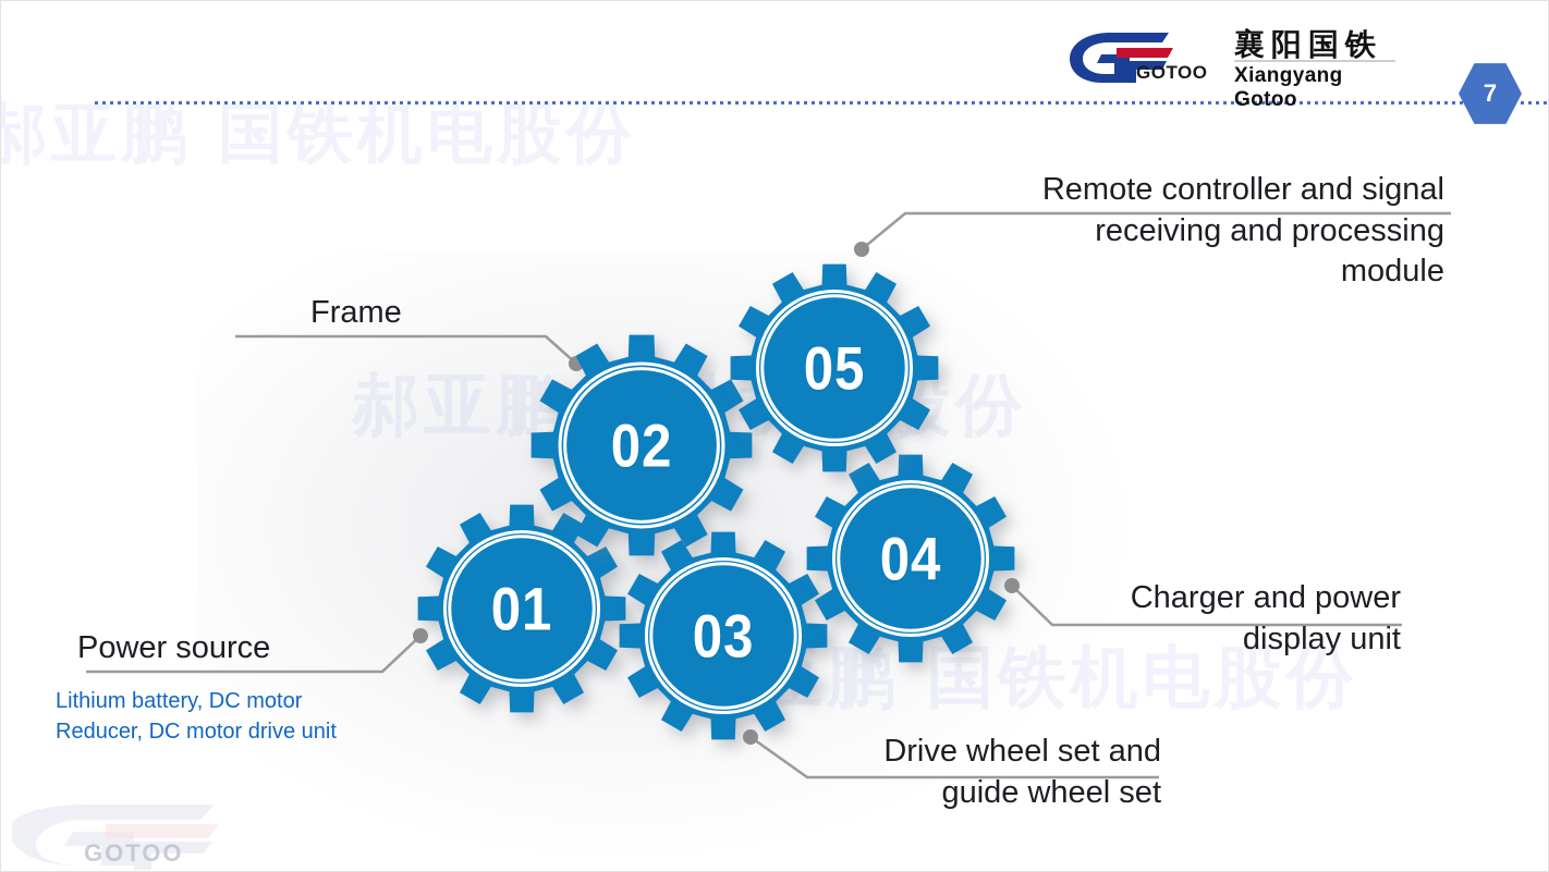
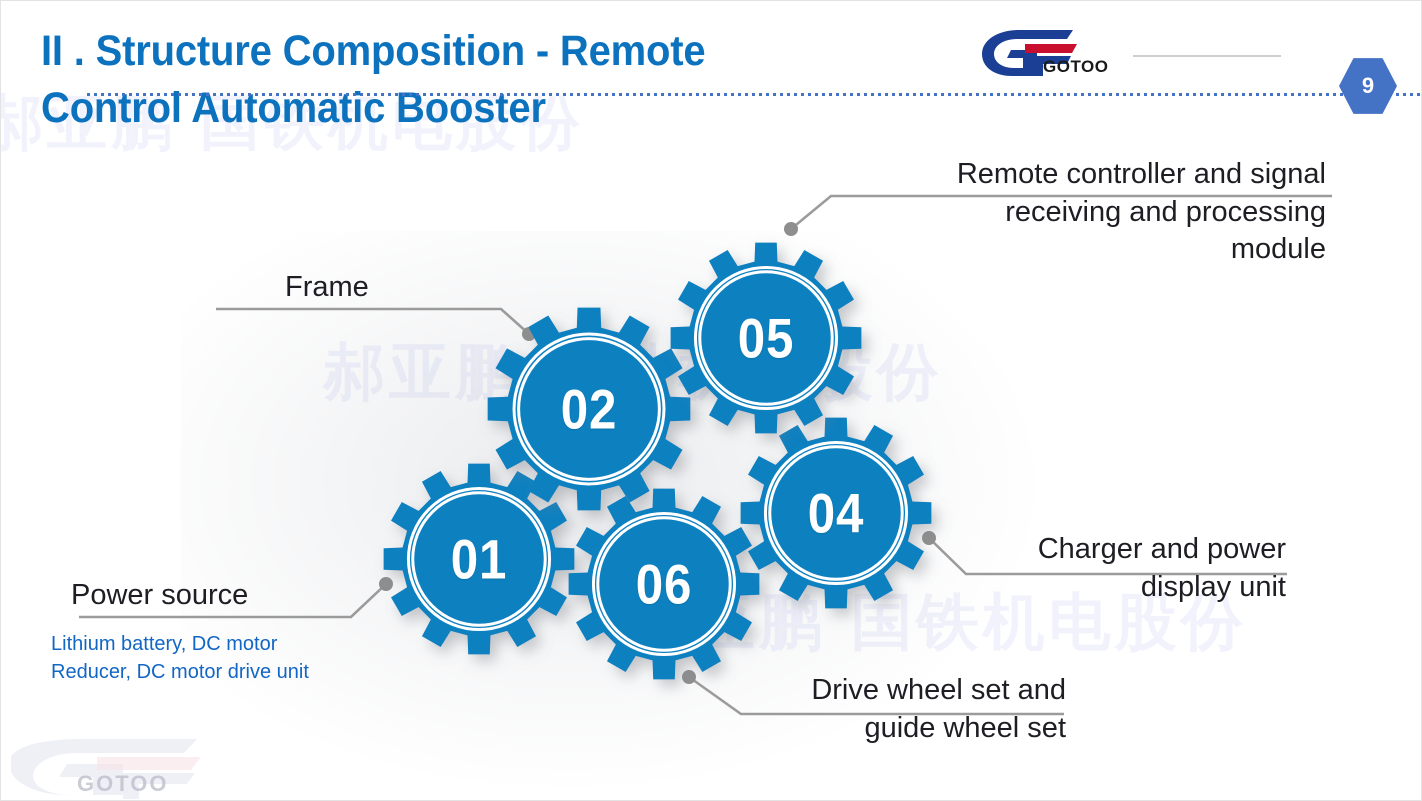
  郝亚鹏 国铁机电股份
  鹏 国铁机电股份
+ II . Structure Composition - Remote
+ Control Automatic Booster
  GOTOO
- 襄阳国铁
- Xiangyang Gotoo
- 7
+ 9
  01
  02
- 03
+ 06
  04
  05
  Frame
  Remote controller and signal
  receiving and processing
  module
  Charger and power
  display unit
  Drive wheel set and
  guide wheel set
  Power source
  Lithium battery, DC motor
  Reducer, DC motor drive unit
  GOTOO
